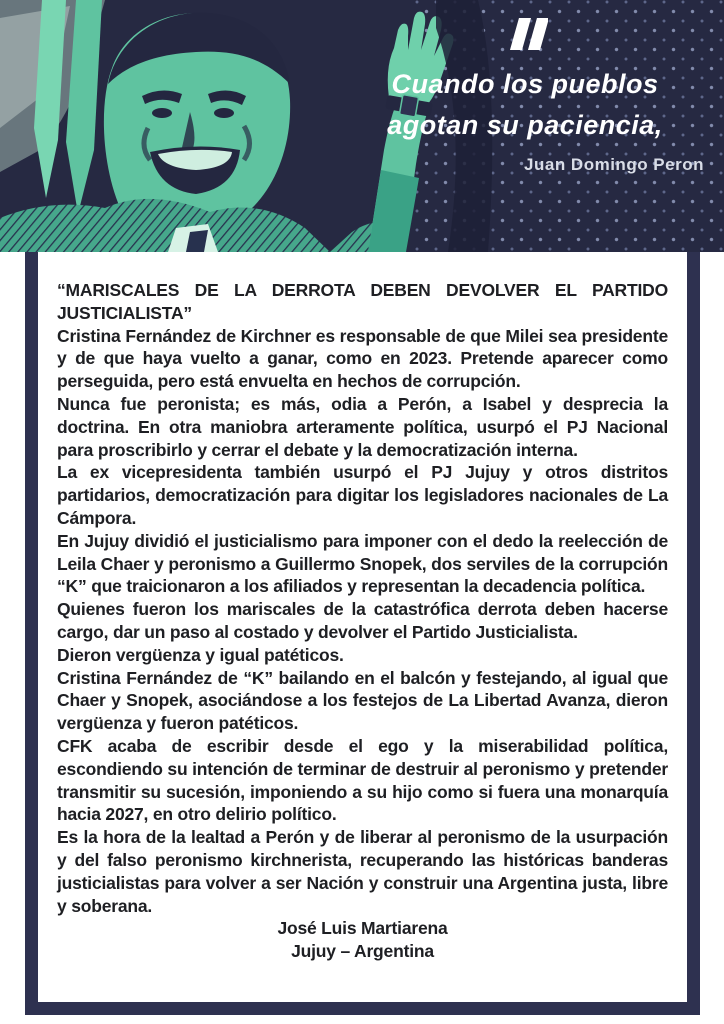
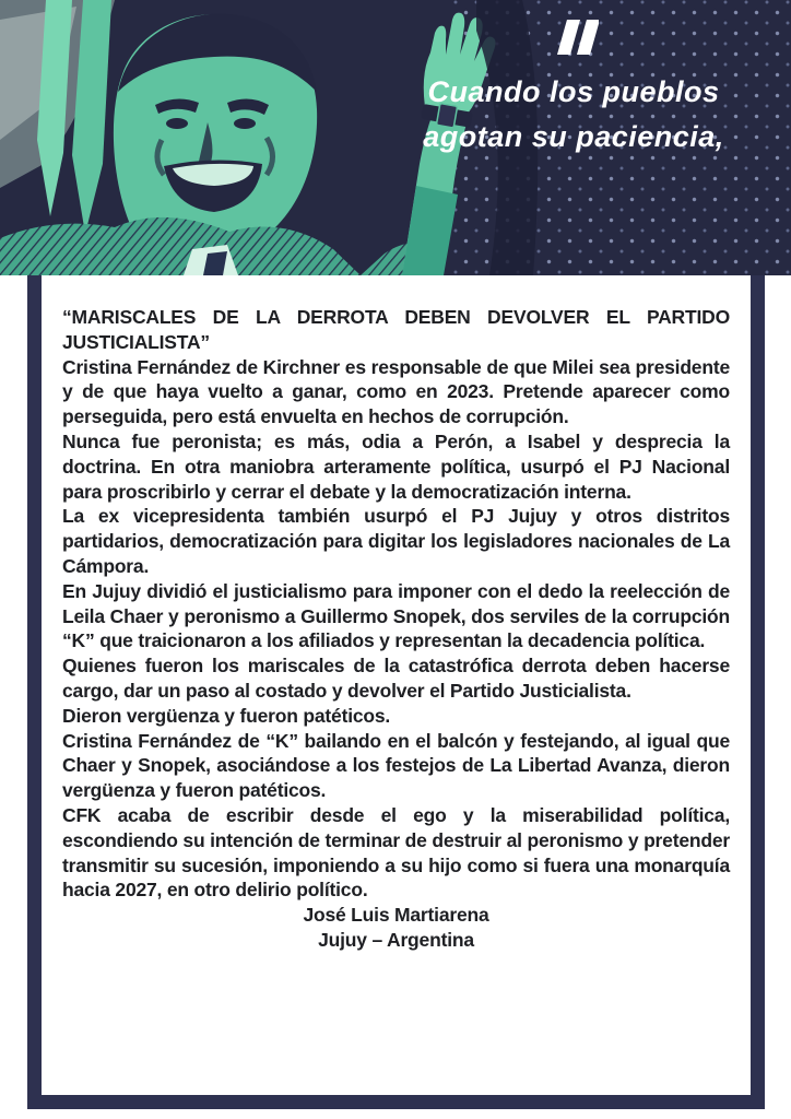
  Cuando los pueblos
  agotan su paciencia,
- Juan Domingo Peron
  “MARISCALES DE LA DERROTA DEBEN DEVOLVER EL PARTIDO JUSTICIALISTA”
  Cristina Fernández de Kirchner es responsable de que Milei sea presidente y de que haya vuelto a ganar, como en 2023. Pretende aparecer como perseguida, pero está envuelta en hechos de corrupción.
  Nunca fue peronista; es más, odia a Perón, a Isabel y desprecia la doctrina. En otra maniobra arteramente política, usurpó el PJ Nacional para proscribirlo y cerrar el debate y la democratización interna.
  La ex vicepresidenta también usurpó el PJ Jujuy y otros distritos partidarios, democratización para digitar los legisladores nacionales de La Cámpora.
  En Jujuy dividió el justicialismo para imponer con el dedo la reelección de Leila Chaer y peronismo a Guillermo Snopek, dos serviles de la corrupción “K” que traicionaron a los afiliados y representan la decadencia política.
  Quienes fueron los mariscales de la catastrófica derrota deben hacerse cargo, dar un paso al costado y devolver el Partido Justicialista.
- Dieron vergüenza y igual patéticos.
+ Dieron vergüenza y fueron patéticos.
  Cristina Fernández de “K” bailando en el balcón y festejando, al igual que Chaer y Snopek, asociándose a los festejos de La Libertad Avanza, dieron vergüenza y fueron patéticos.
  CFK acaba de escribir desde el ego y la miserabilidad política, escondiendo su intención de terminar de destruir al peronismo y pretender transmitir su sucesión, imponiendo a su hijo como si fuera una monarquía hacia 2027, en otro delirio político.
- Es la hora de la lealtad a Perón y de liberar al peronismo de la usurpación y del falso peronismo kirchnerista, recuperando las históricas banderas justicialistas para volver a ser Nación y construir una Argentina justa, libre y soberana.
  José Luis Martiarena
  Jujuy – Argentina
